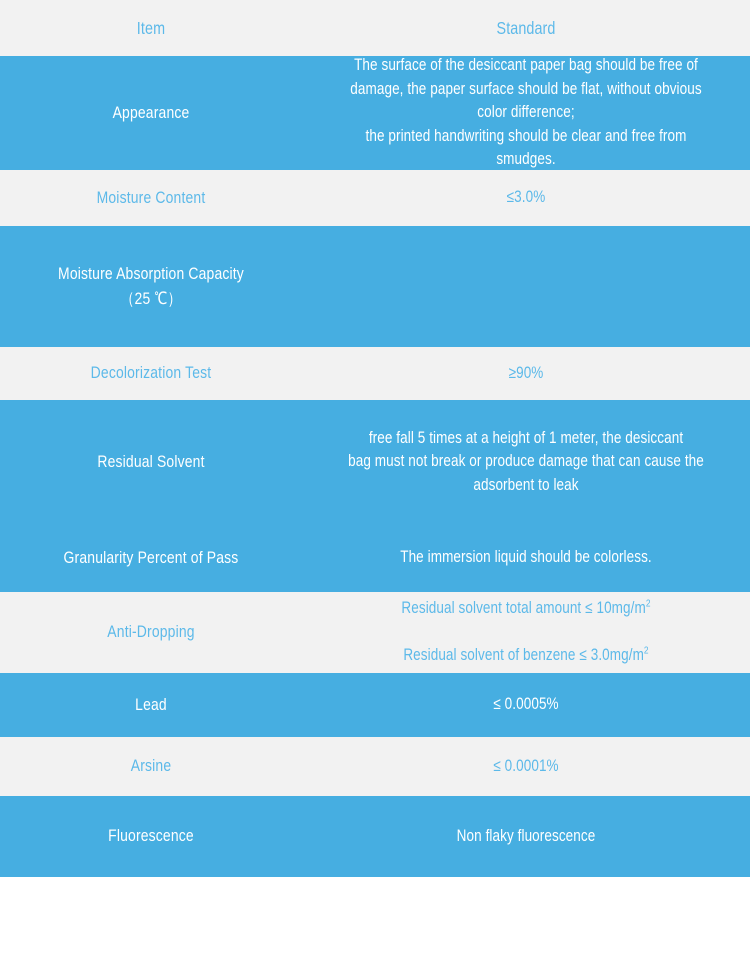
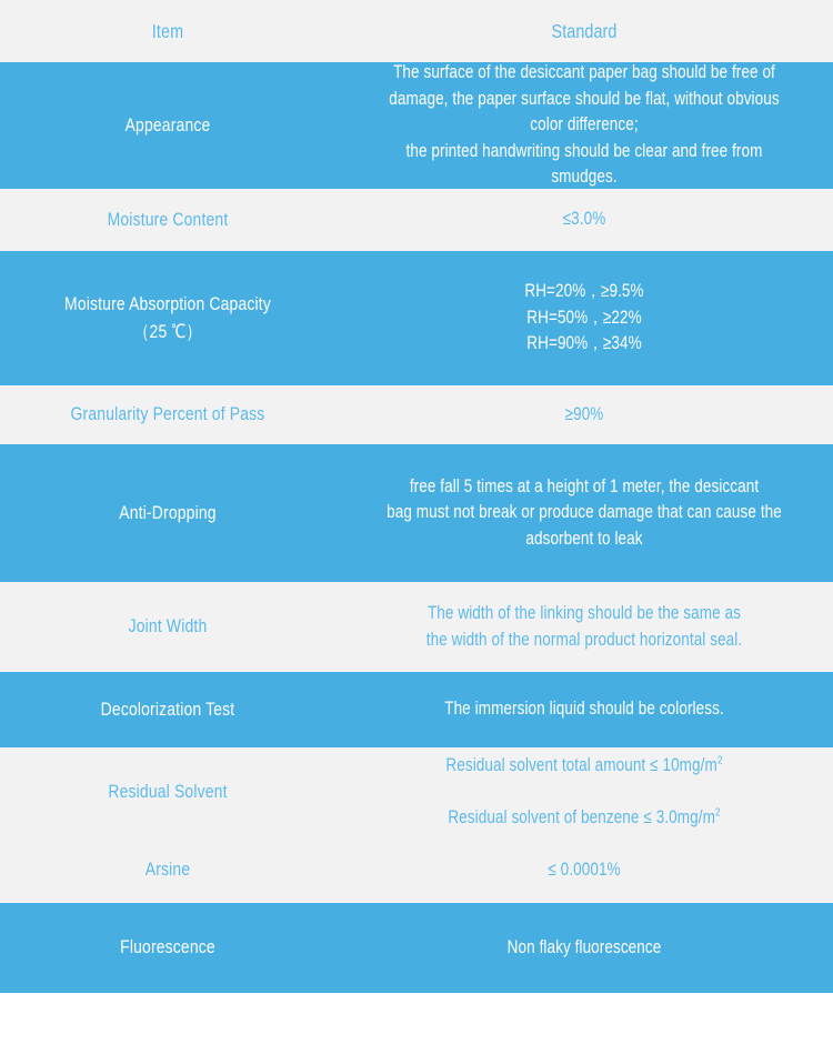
  Item
  Standard
  Appearance
  The surface of the desiccant paper bag should be free of
  damage, the paper surface should be flat, without obvious color difference;
  the printed handwriting should be clear and free from smudges.
  Moisture Content
  ≤3.0%
  Moisture Absorption Capacity
  （25 ℃）
+ RH=20%，≥9.5%
+ RH=50%，≥22%
+ RH=90%，≥34%
- Decolorization Test
+ Granularity Percent of Pass
  ≥90%
- Residual Solvent
+ Anti-Dropping
  free fall 5 times at a height of 1 meter, the desiccant
  bag must not break or produce damage that can cause the
  adsorbent to leak
+ Joint Width
+ The width of the linking should be the same as
+ the width of the normal product horizontal seal.
- Granularity Percent of Pass
+ Decolorization Test
  The immersion liquid should be colorless.
- Anti-Dropping
+ Residual Solvent
  Residual solvent total amount ≤ 10mg/m2
  Residual solvent of benzene ≤ 3.0mg/m2
- Lead
- ≤ 0.0005%
  Arsine
  ≤ 0.0001%
  Fluorescence
  Non flaky fluorescence
